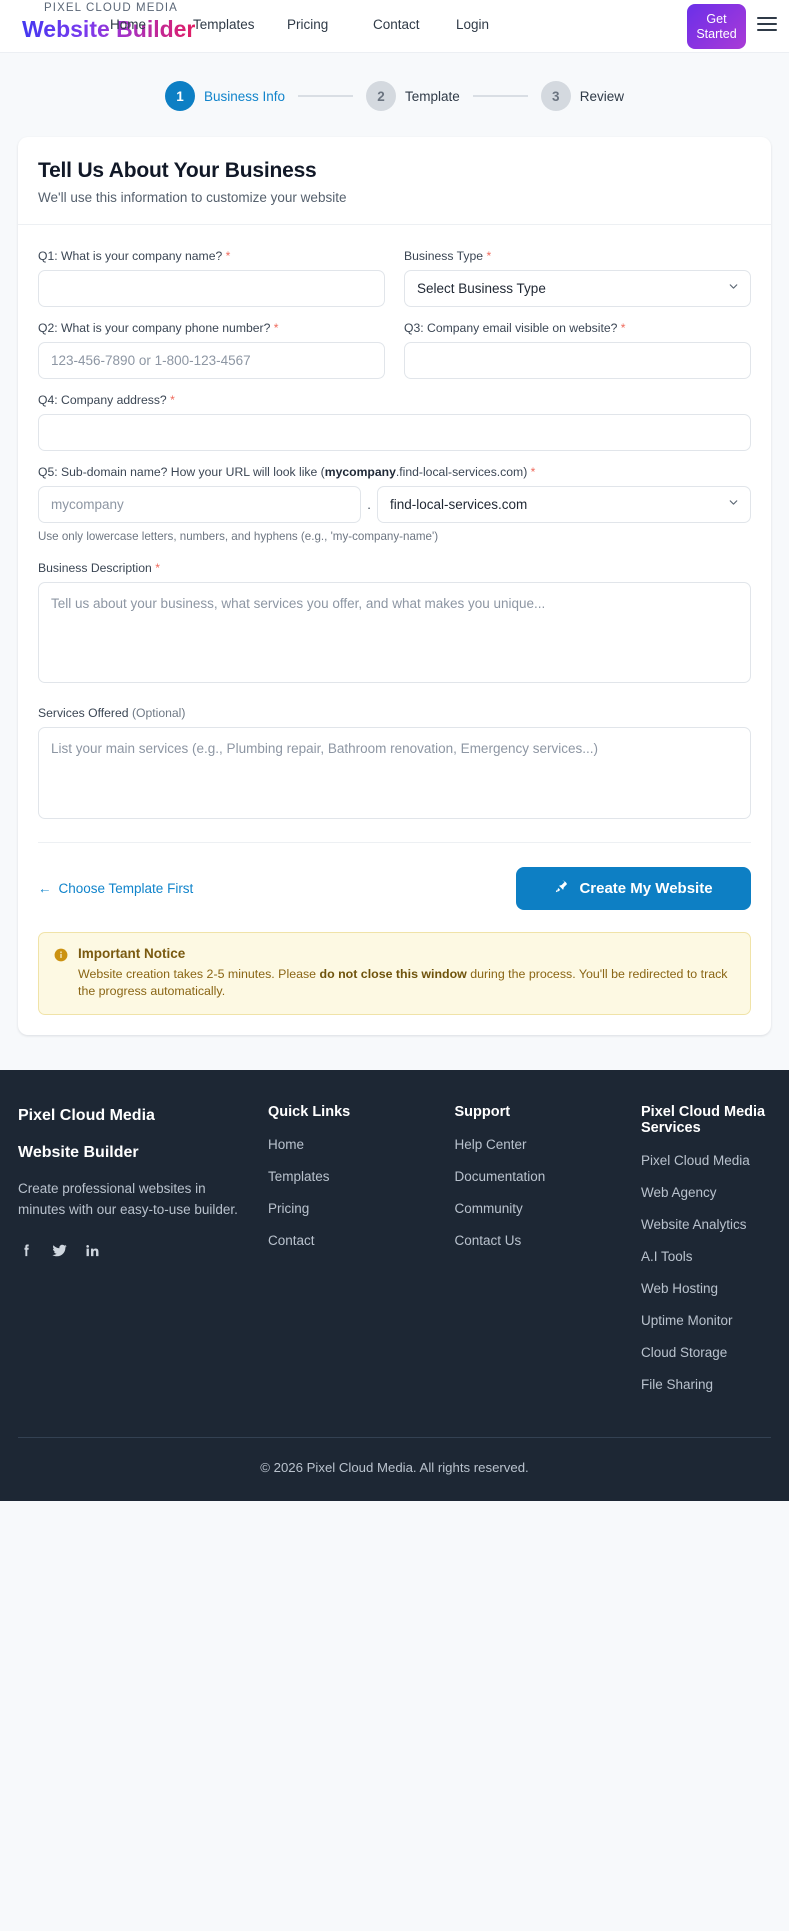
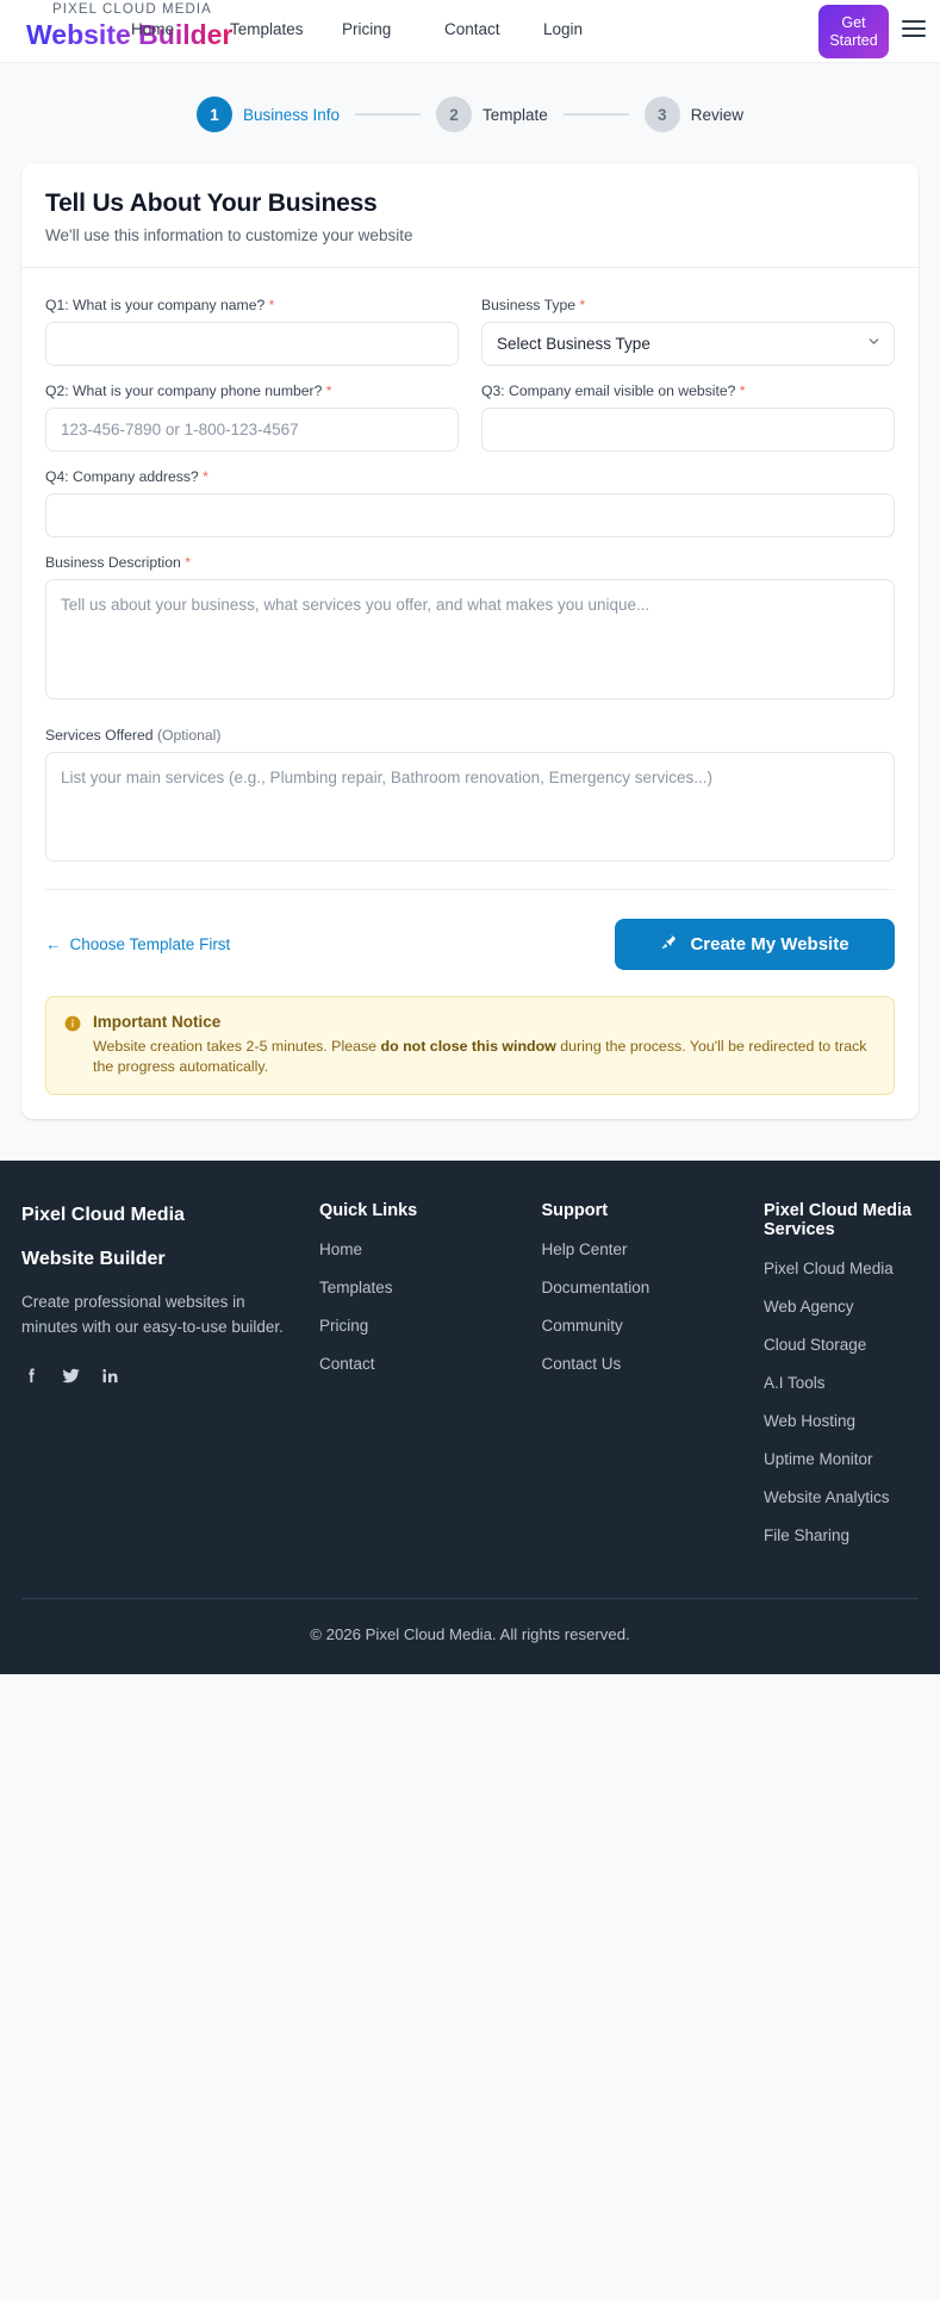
  PIXEL CLOUD MEDIA
  Website Builder
  Home
  Templates
  Pricing
  Contact
  Login
  Get
  Started
  1
  Business Info
  2
  Template
  3
  Review
  Tell Us About Your Business
  We'll use this information to customize your website
  Q1: What is your company name? *
  Business Type *
  Select Business Type
  Q2: What is your company phone number? *
  123-456-7890 or 1-800-123-4567
  Q3: Company email visible on website? *
  Q4: Company address? *
- Q5: Sub-domain name? How your URL will look like (mycompany.find-local-services.com) *
- mycompany
- .
- find-local-services.com
- Use only lowercase letters, numbers, and hyphens (e.g., 'my-company-name')
  Business Description *
  Tell us about your business, what services you offer, and what makes you unique...
  Services Offered (Optional)
  List your main services (e.g., Plumbing repair, Bathroom renovation, Emergency services...)
  ←
  Choose Template First
  Create My Website
  Important Notice
  Website creation takes 2-5 minutes. Please do not close this window during the process. You'll be redirected to track the progress automatically.
  Pixel Cloud Media
  Website Builder
  Create professional websites in minutes with our easy-to-use builder.
  Quick Links
  Home
  Templates
  Pricing
  Contact
  Support
  Help Center
  Documentation
  Community
  Contact Us
  Pixel Cloud Media Services
  Pixel Cloud Media
  Web Agency
- Website Analytics
+ Cloud Storage
  A.I Tools
  Web Hosting
  Uptime Monitor
- Cloud Storage
+ Website Analytics
  File Sharing
  © 2026 Pixel Cloud Media. All rights reserved.
